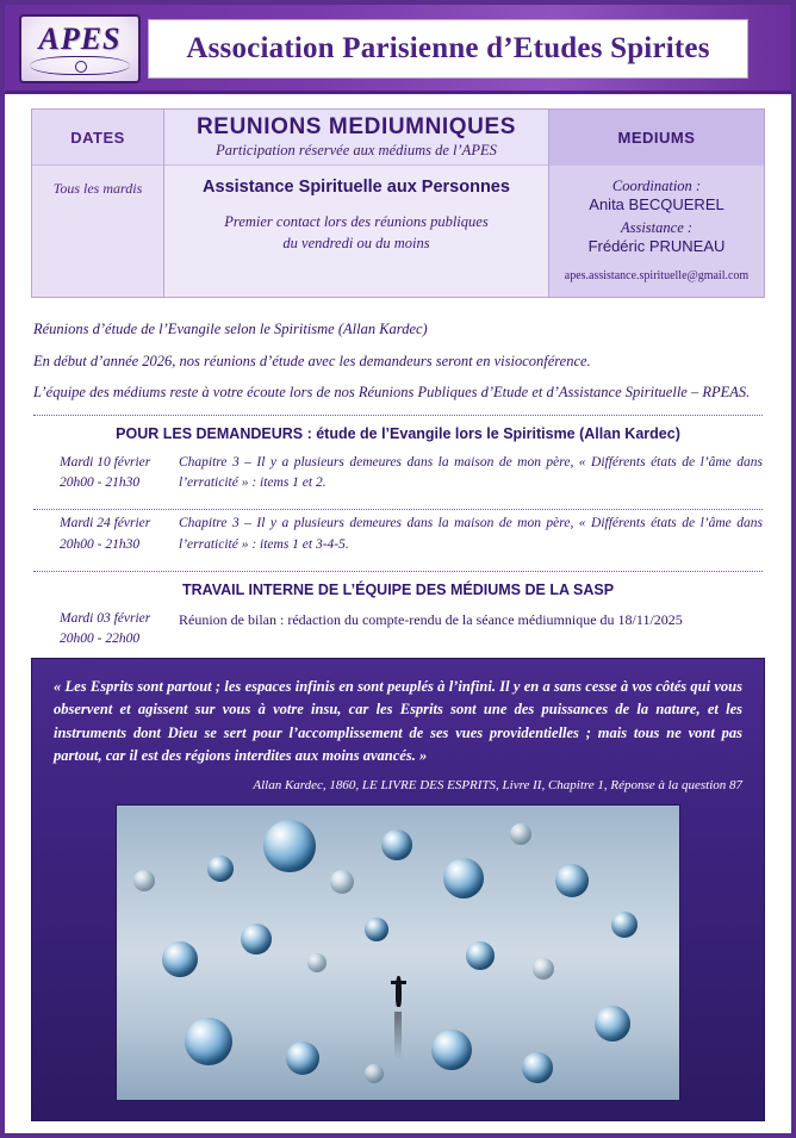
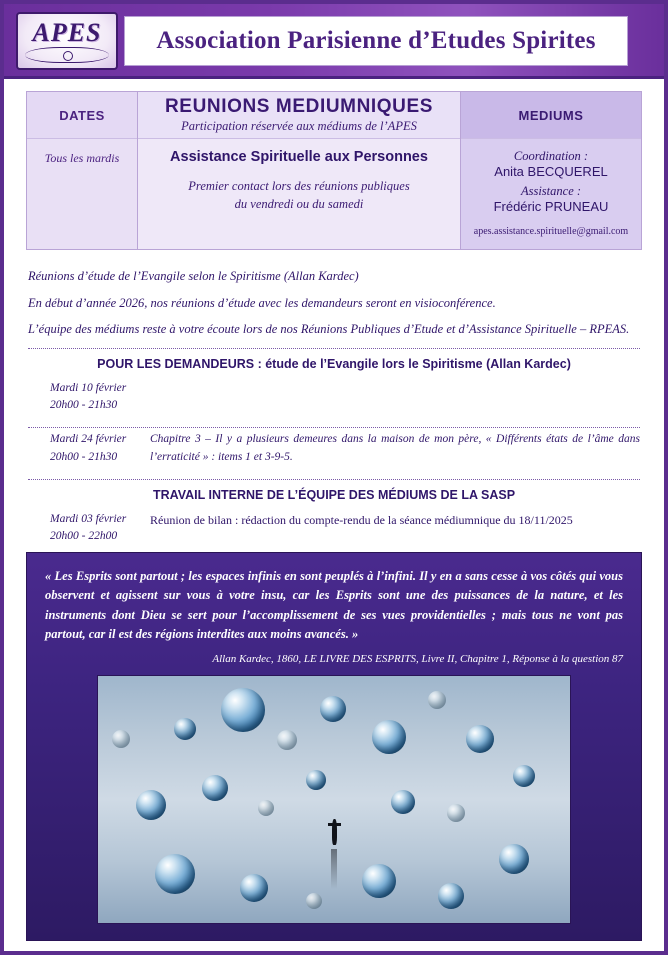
  APES
  Association Parisienne d’Etudes Spirites
  DATES
  Tous les mardis
  REUNIONS MEDIUMNIQUES
  Participation réservée aux médiums de l’APES
  Assistance Spirituelle aux Personnes
  Premier contact lors des réunions publiques
- du vendredi ou du moins
+ du vendredi ou du samedi
  MEDIUMS
  Coordination :
  Anita BECQUEREL
  Assistance :
  Frédéric PRUNEAU
  apes.assistance.spirituelle@gmail.com
  Réunions d’étude de l’Evangile selon le Spiritisme (Allan Kardec)
  En début d’année 2026, nos réunions d’étude avec les demandeurs seront en visioconférence.
  L’équipe des médiums reste à votre écoute lors de nos Réunions Publiques d’Etude et d’Assistance Spirituelle – RPEAS.
  POUR LES DEMANDEURS : étude de l’Evangile lors le Spiritisme (Allan Kardec)
  Mardi 10 février
  20h00 - 21h30
- Chapitre 3 – Il y a plusieurs demeures dans la maison de mon père, « Différents états de l’âme dans l’erraticité » : items 1 et 2.
  Mardi 24 février
  20h00 - 21h30
- Chapitre 3 – Il y a plusieurs demeures dans la maison de mon père, « Différents états de l’âme dans l’erraticité » : items 1 et 3-4-5.
+ Chapitre 3 – Il y a plusieurs demeures dans la maison de mon père, « Différents états de l’âme dans l’erraticité » : items 1 et 3-9-5.
  TRAVAIL INTERNE DE L’ÉQUIPE DES MÉDIUMS DE LA SASP
  Mardi 03 février
  20h00 - 22h00
  Réunion de bilan : rédaction du compte-rendu de la séance médiumnique du 18/11/2025
  « Les Esprits sont partout ; les espaces infinis en sont peuplés à l’infini. Il y en a sans cesse à vos côtés qui vous observent et agissent sur vous à votre insu, car les Esprits sont une des puissances de la nature, et les instruments dont Dieu se sert pour l’accomplissement de ses vues providentielles ; mais tous ne vont pas partout, car il est des régions interdites aux moins avancés. »
  Allan Kardec, 1860, LE LIVRE DES ESPRITS, Livre II, Chapitre 1, Réponse à la question 87
